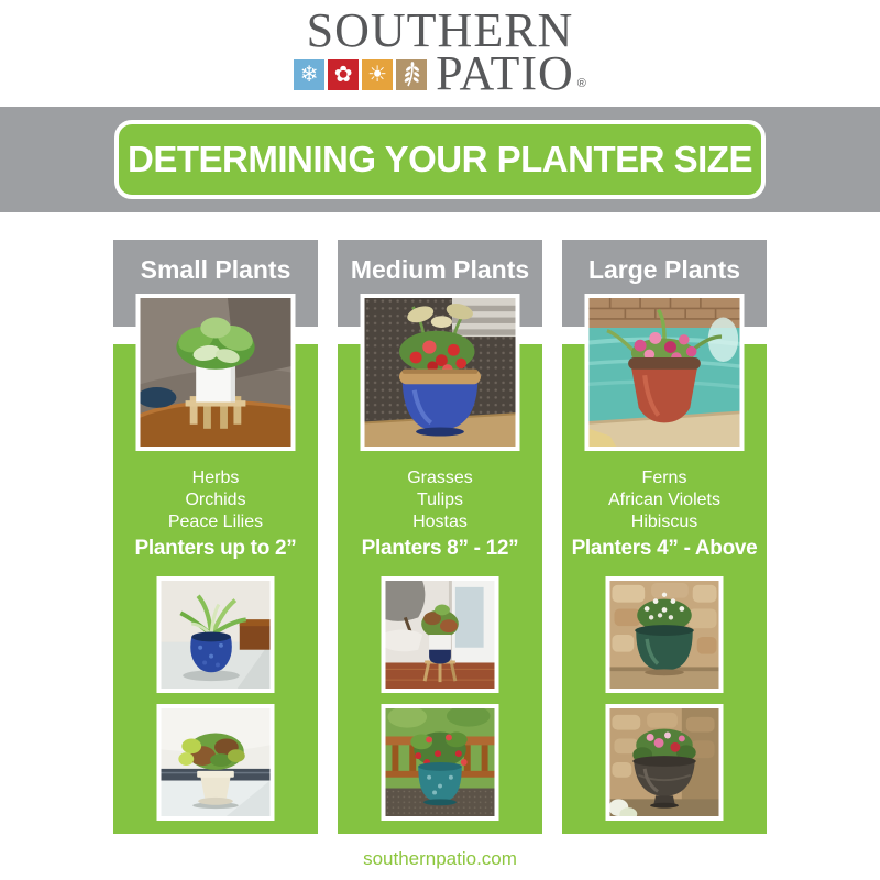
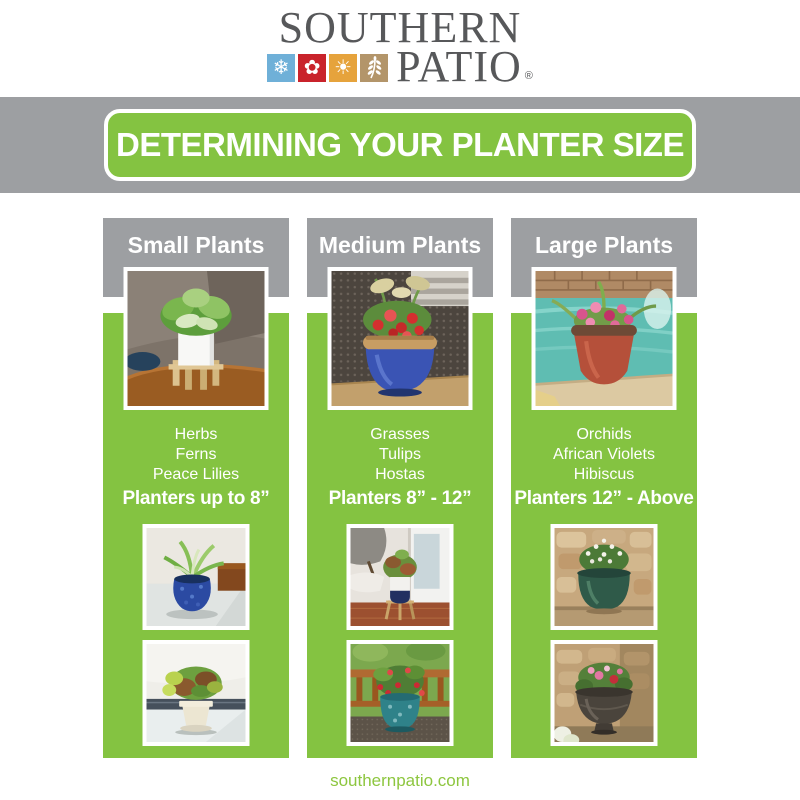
  SOUTHERN
  ❄
  ✿
  ☀
  PATIO
  ®
  DETERMINING YOUR PLANTER SIZE
  Small Plants
  Herbs
- Orchids
+ Ferns
  Peace Lilies
- Planters up to 2”
+ Planters up to 8”
  Medium Plants
  Grasses
  Tulips
  Hostas
  Planters 8” - 12”
  Large Plants
- Ferns
+ Orchids
  African Violets
  Hibiscus
- Planters 4” - Above
+ Planters 12” - Above
  southernpatio.com
